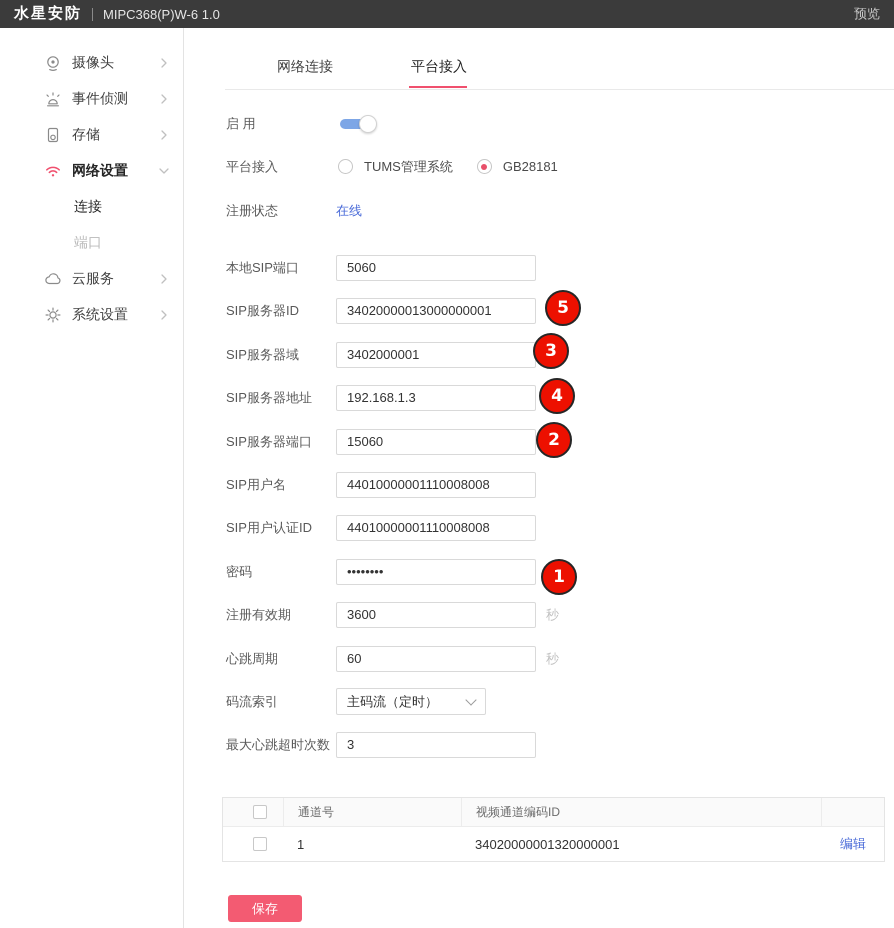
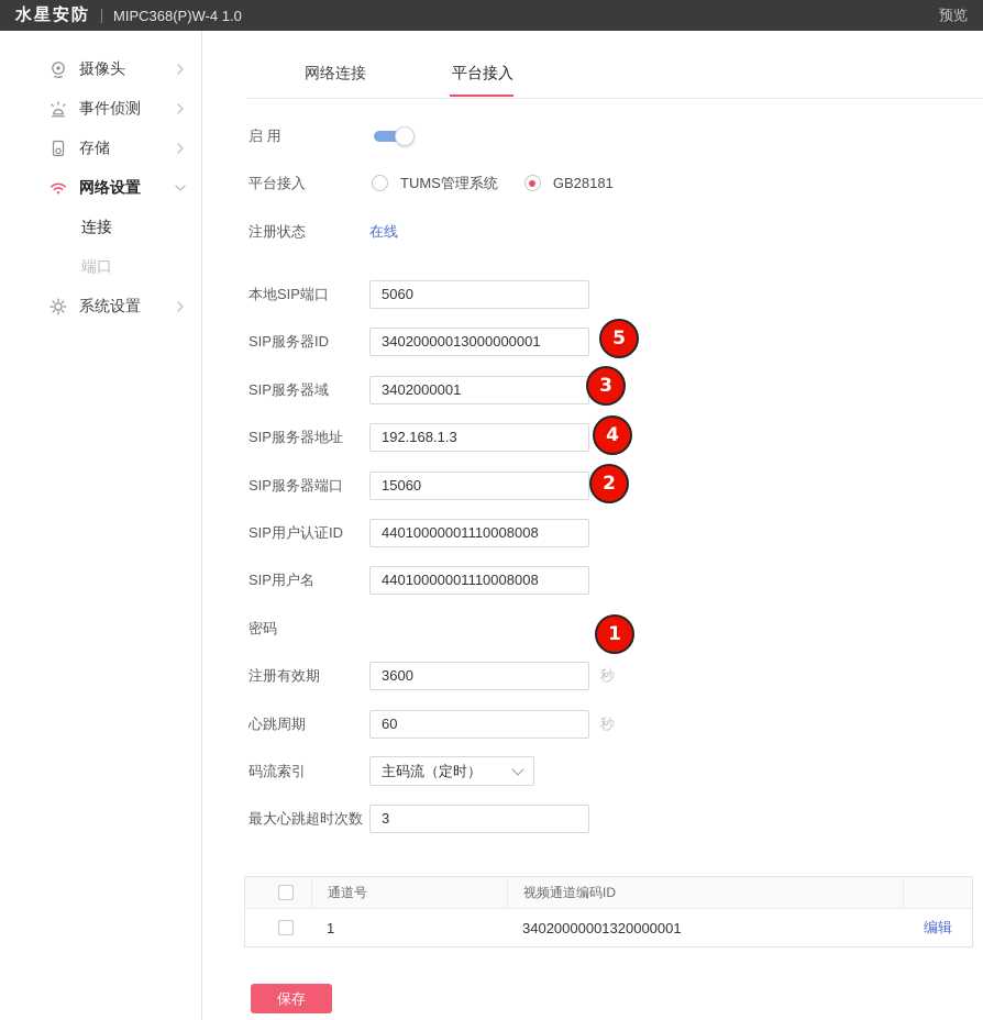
  水星安防
- MIPC368(P)W-6 1.0
+ MIPC368(P)W-4 1.0
  预览
  摄像头
  事件侦测
  存储
  网络设置
  连接
  端口
- 云服务
  系统设置
  网络连接
  平台接入
  启 用
  平台接入
  TUMS管理系统
  GB28181
  注册状态
  在线
  本地SIP端口
  5060
  SIP服务器ID
  34020000013000000001
  SIP服务器域
  3402000001
  SIP服务器地址
  192.168.1.3
  SIP服务器端口
  15060
- SIP用户名
+ SIP用户认证ID
  44010000001110008008
- SIP用户认证ID
+ SIP用户名
  44010000001110008008
  密码
- ••••••••
  注册有效期
  3600
  秒
  心跳周期
  60
  秒
  码流索引
  主码流（定时）
  最大心跳超时次数
  3
  5
  3
  4
  2
  1
  通道号
  视频通道编码ID
  1
  34020000001320000001
  编辑
  保存
